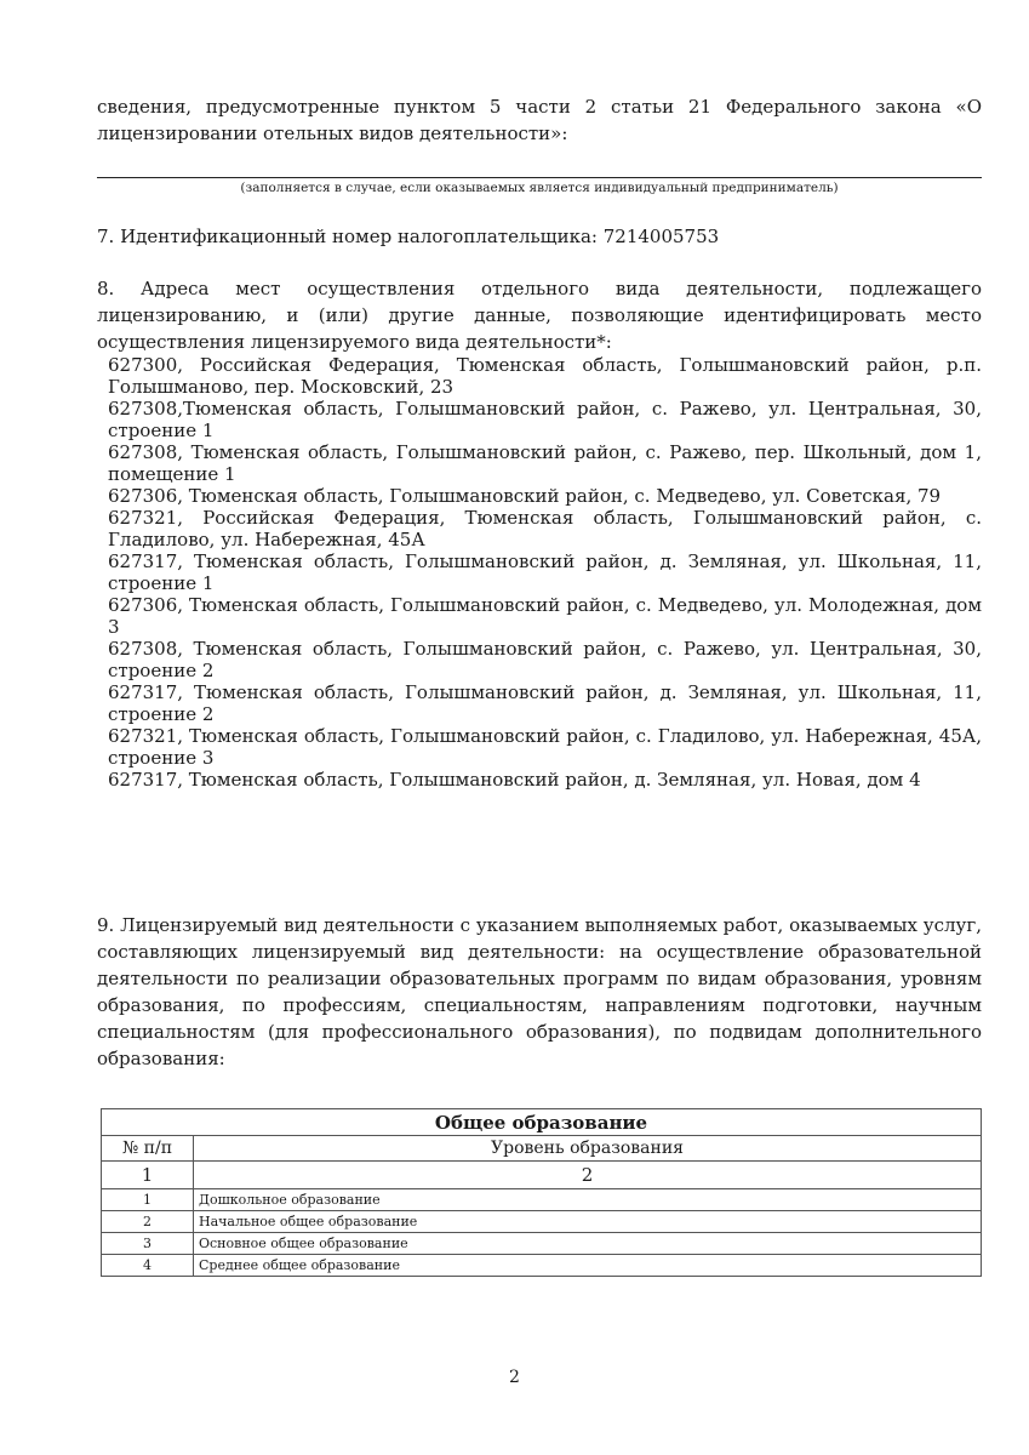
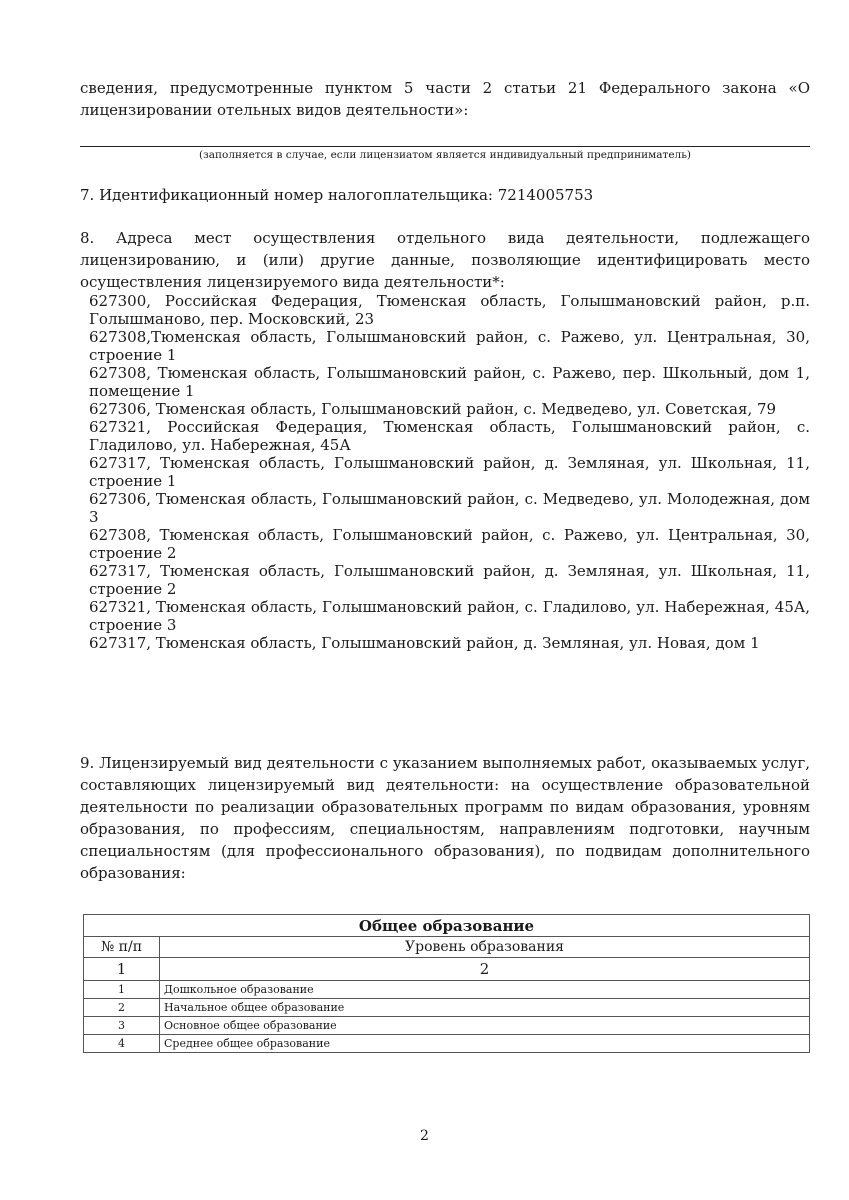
  сведения, предусмотренные пунктом 5 части 2 статьи 21 Федерального закона «О лицензировании отельных видов деятельности»:
- (заполняется в случае, если оказываемых является индивидуальный предприниматель)
+ (заполняется в случае, если лицензиатом является индивидуальный предприниматель)
  7. Идентификационный номер налогоплательщика: 7214005753
  8. Адреса мест осуществления отдельного вида деятельности, подлежащего лицензированию, и (или) другие данные, позволяющие идентифицировать место осуществления лицензируемого вида деятельности*:
  627300, Российская Федерация, Тюменская область, Голышмановский район, р.п. Голышманово, пер. Московский, 23
  627308,Тюменская область, Голышмановский район, с. Ражево, ул. Центральная, 30, строение 1
  627308, Тюменская область, Голышмановский район, с. Ражево, пер. Школьный, дом 1, помещение 1
  627306, Тюменская область, Голышмановский район, с. Медведево, ул. Советская, 79
  627321, Российская Федерация, Тюменская область, Голышмановский район, с. Гладилово, ул. Набережная, 45А
  627317, Тюменская область, Голышмановский район, д. Земляная, ул. Школьная, 11, строение 1
  627306, Тюменская область, Голышмановский район, с. Медведево, ул. Молодежная, дом 3
  627308, Тюменская область, Голышмановский район, с. Ражево, ул. Центральная, 30, строение 2
  627317, Тюменская область, Голышмановский район, д. Земляная, ул. Школьная, 11, строение 2
  627321, Тюменская область, Голышмановский район, с. Гладилово, ул. Набережная, 45А, строение 3
- 627317, Тюменская область, Голышмановский район, д. Земляная, ул. Новая, дом 4
+ 627317, Тюменская область, Голышмановский район, д. Земляная, ул. Новая, дом 1
  9. Лицензируемый вид деятельности с указанием выполняемых работ, оказываемых услуг, составляющих лицензируемый вид деятельности: на осуществление образовательной деятельности по реализации образовательных программ по видам образования, уровням образования, по профессиям, специальностям, направлениям подготовки, научным специальностям (для профессионального образования), по подвидам дополнительного образования:
  Общее образование
  № п/п	Уровень образования
  1	2
  1	Дошкольное образование
  2	Начальное общее образование
  3	Основное общее образование
  4	Среднее общее образование
  2
